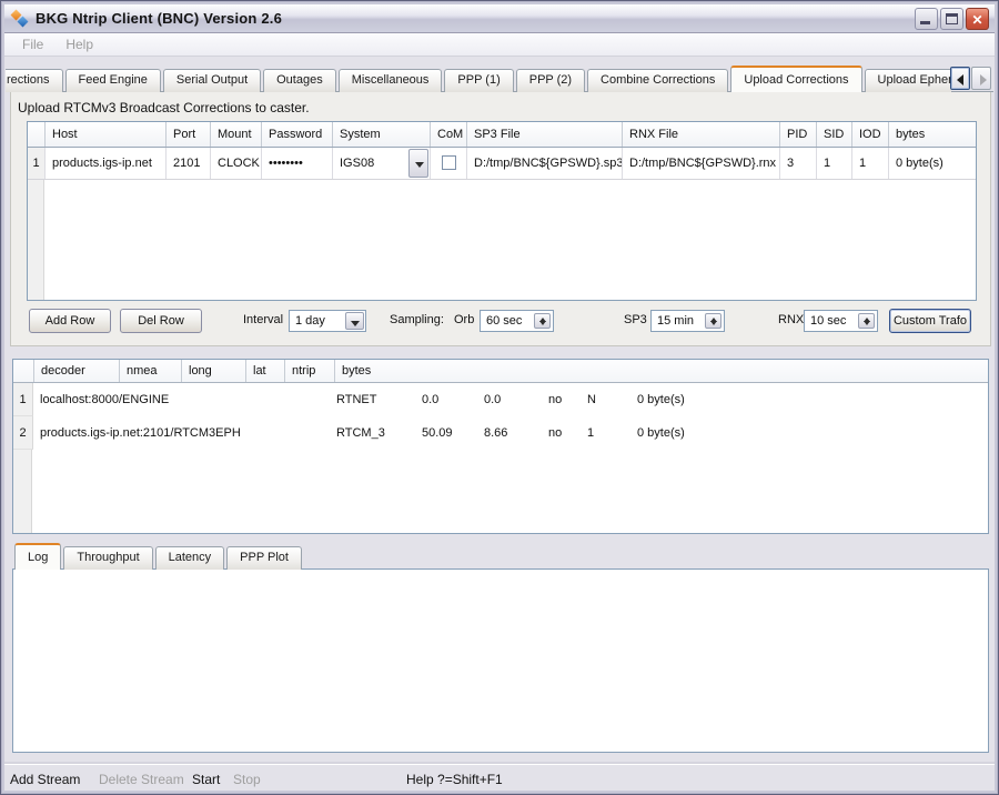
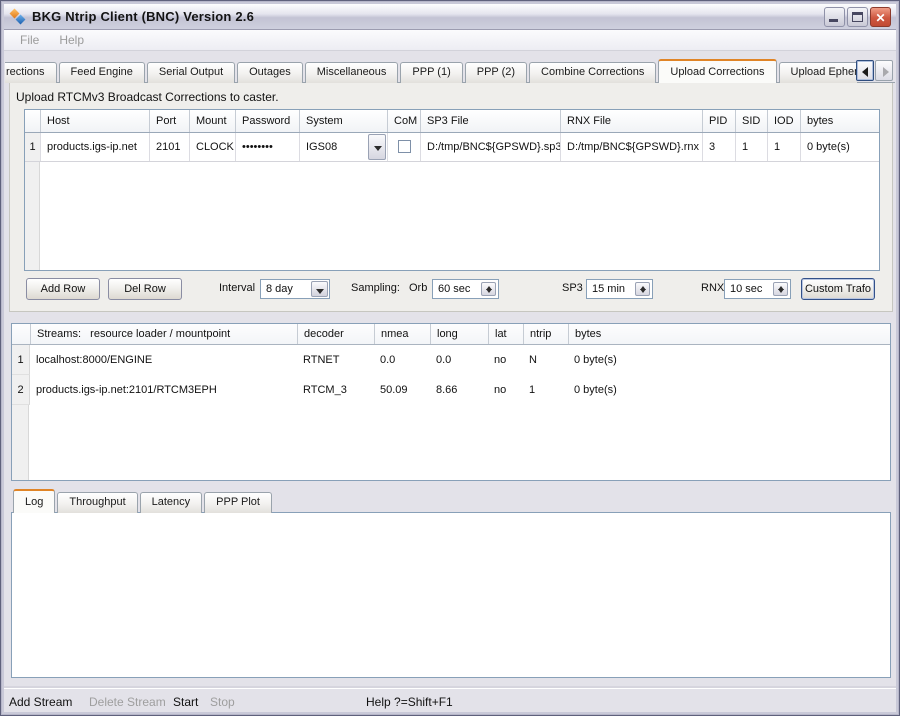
  BKG Ntrip Client (BNC) Version 2.6
  ✕
  File
  Help
  rections
  Feed Engine
  Serial Output
  Outages
  Miscellaneous
  PPP (1)
  PPP (2)
  Combine Corrections
  Upload Corrections
  Upload RTCMv3 Broadcast Corrections to caster.
  Host
  Port
  Mount
  Password
  System
  CoM
  SP3 File
  RNX File
  PID
  SID
  IOD
  bytes
  1
  products.igs-ip.net
  2101
  CLOCK
  ••••••••
  IGS08
  D:/tmp/BNC${GPSWD}.sp3
  D:/tmp/BNC${GPSWD}.rnx
  3
  1
  1
  0 byte(s)
  Add Row
  Del Row
  Interval
- 1 day
+ 8 day
  Sampling:
  Orb
  60 sec
  SP3
  15 min
  RNX
  10 sec
  Custom Trafo
+ Streams: resource loader / mountpoint
  decoder
  nmea
  long
  lat
  ntrip
  bytes
  1
  localhost:8000/ENGINE
  RTNET
  0.0
  0.0
  no
  N
  0 byte(s)
  2
  products.igs-ip.net:2101/RTCM3EPH
  RTCM_3
  50.09
  8.66
  no
  1
  0 byte(s)
  Log
  Throughput
  Latency
  PPP Plot
  Add Stream
  Delete Stream
  Start
  Stop
  Help ?=Shift+F1
